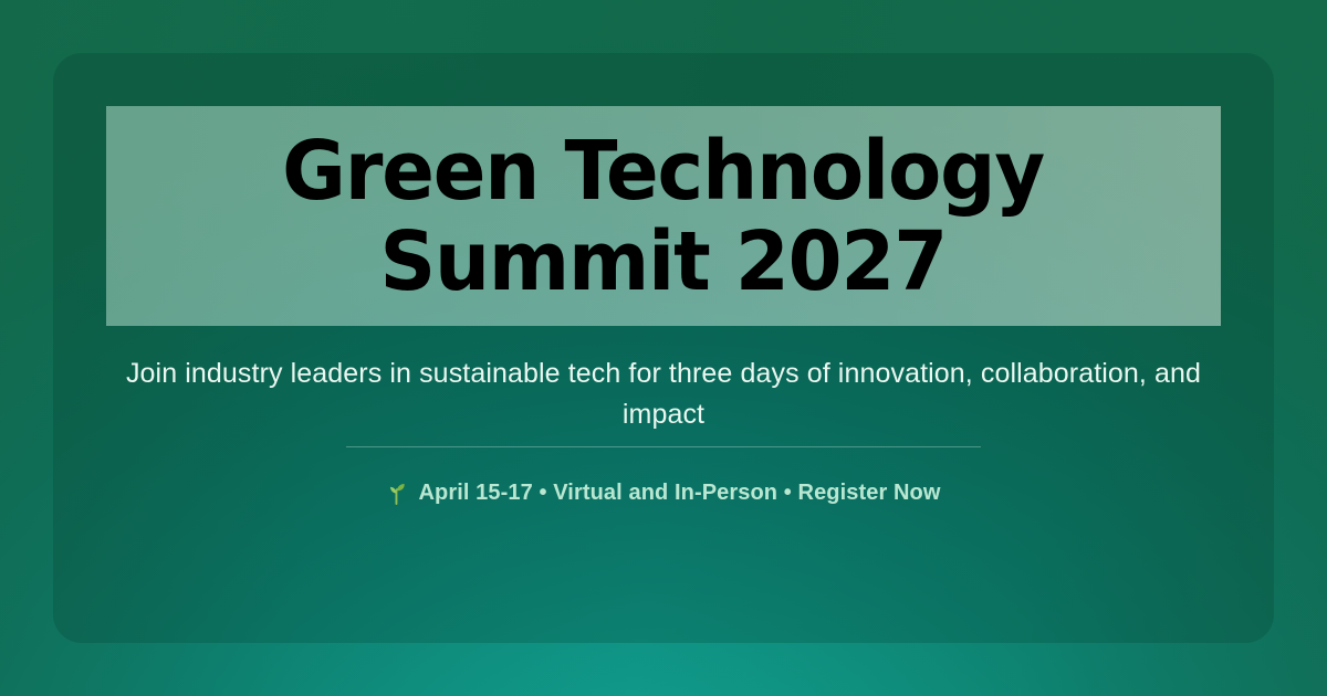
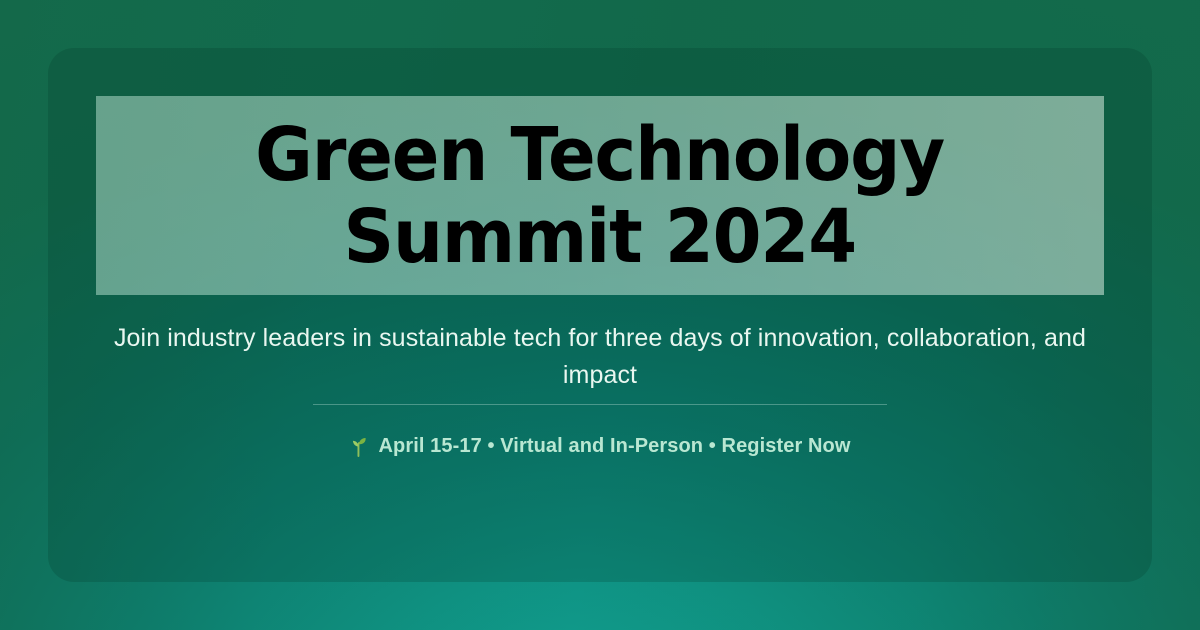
  Green Technology
- Summit 2027
+ Summit 2024
  Join industry leaders in sustainable tech for three days of innovation, collaboration, and impact
  April 15-17 • Virtual and In-Person • Register Now
